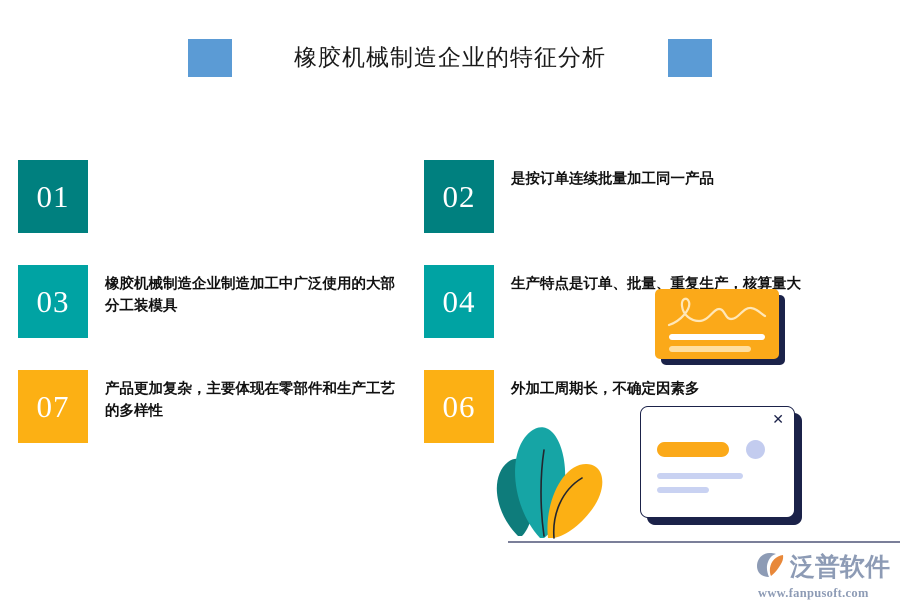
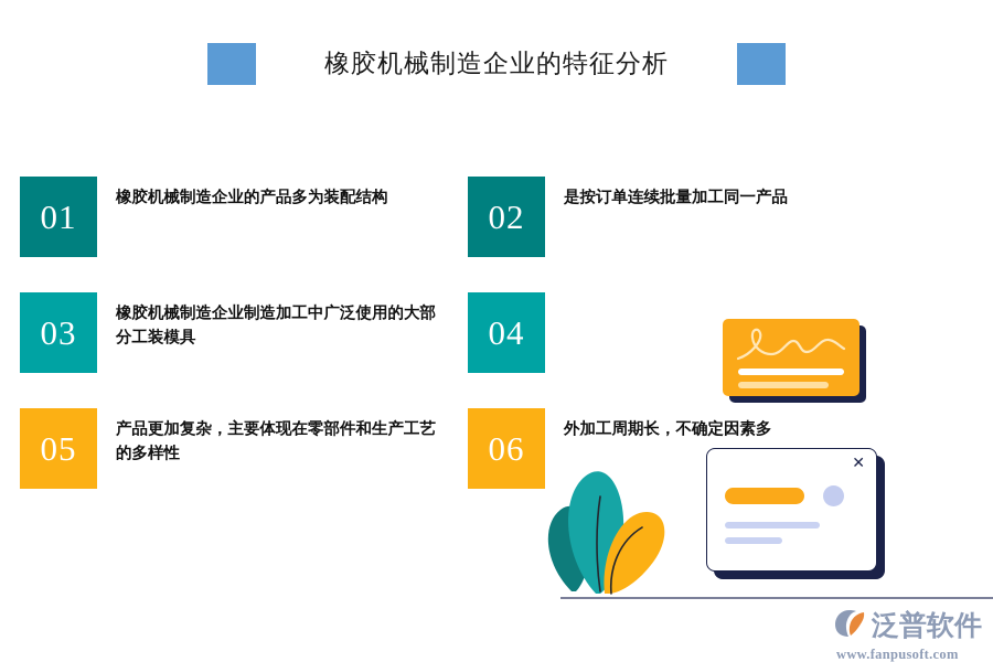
  橡胶机械制造企业的特征分析
  01
+ 橡胶机械制造企业的产品多为装配结构
  02
  是按订单连续批量加工同一产品
  03
  橡胶机械制造企业制造加工中广泛使用的大部分工装模具
  04
- 生产特点是订单、批量、重复生产，核算量大
- 07
+ 05
  产品更加复杂，主要体现在零部件和生产工艺的多样性
  06
  外加工周期长，不确定因素多
  ✕
  泛普软件
  www.fanpusoft.com
